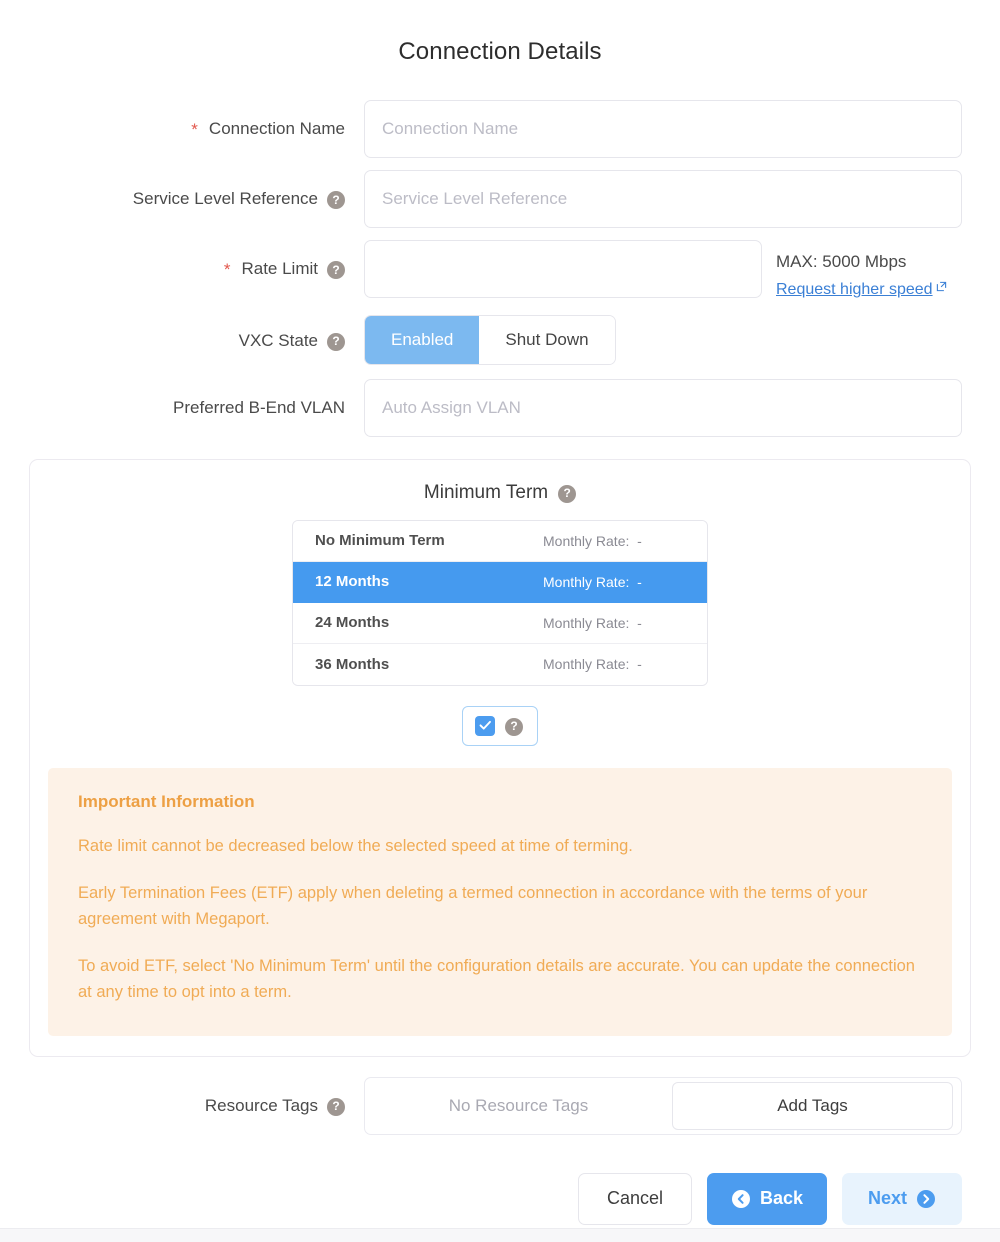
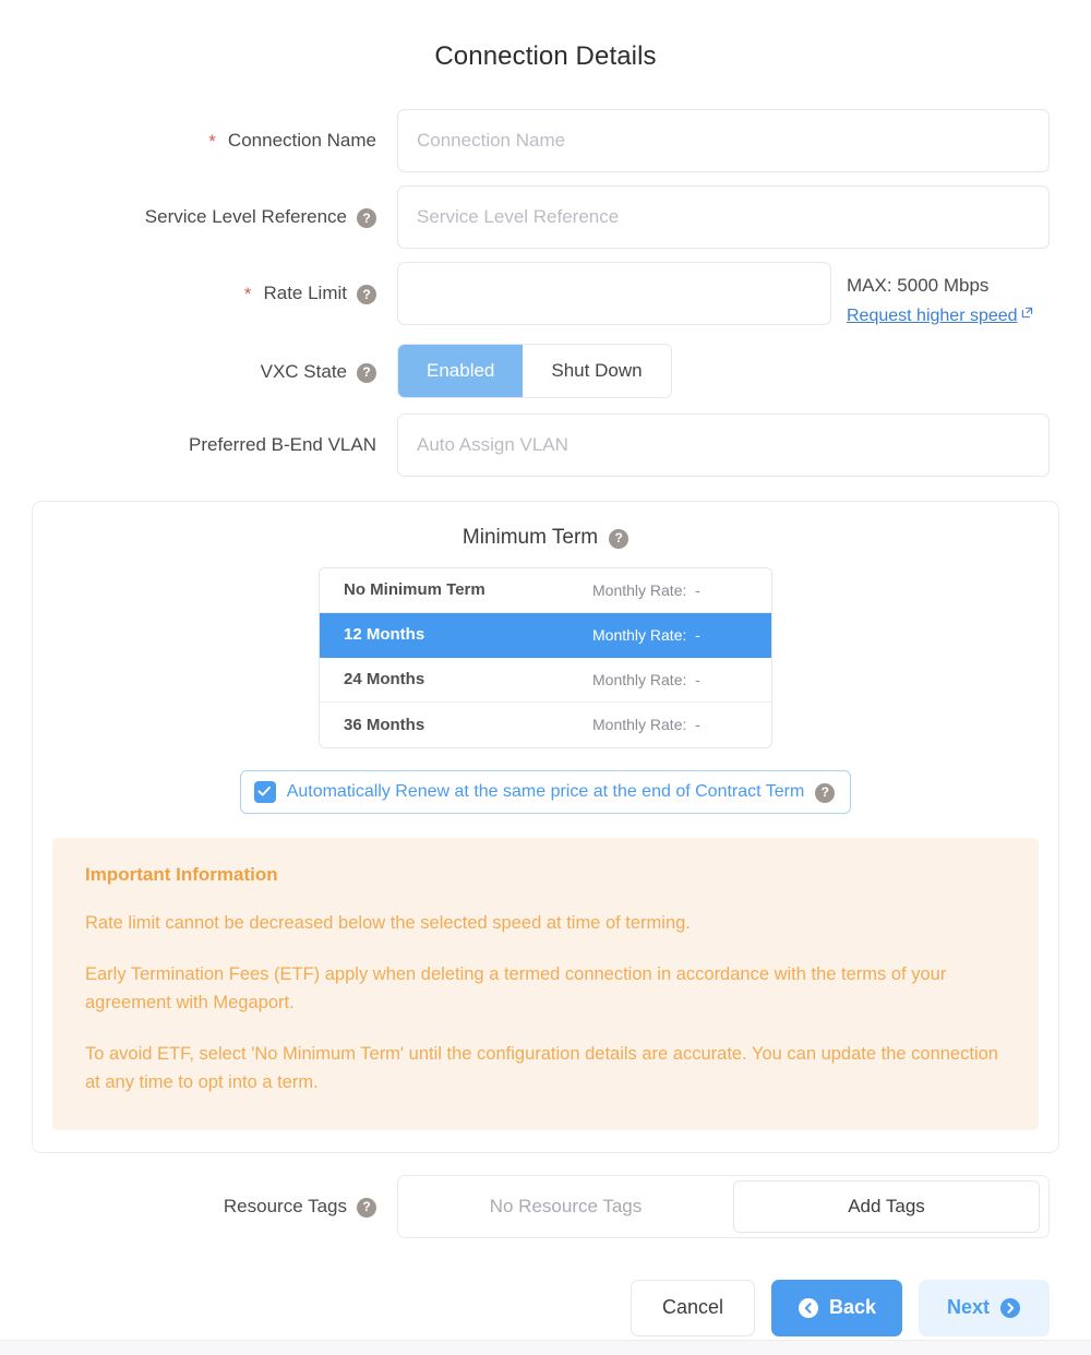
  Connection Details
  *
  Connection Name
  Connection Name
  Service Level Reference
  ?
  Service Level Reference
  *
  Rate Limit
  ?
  MAX: 5000 Mbps
  Request higher speed
  VXC State
  ?
  Enabled
  Shut Down
  Preferred B-End VLAN
  Auto Assign VLAN
  Minimum Term
  ?
  No Minimum Term
  Monthly Rate: -
  12 Months
  Monthly Rate: -
  24 Months
  Monthly Rate: -
  36 Months
  Monthly Rate: -
+ Automatically Renew at the same price at the end of Contract Term
  ?
  Important Information
  Rate limit cannot be decreased below the selected speed at time of terming.
  Early Termination Fees (ETF) apply when deleting a termed connection in accordance with the terms of your agreement with Megaport.
  To avoid ETF, select 'No Minimum Term' until the configuration details are accurate. You can update the connection at any time to opt into a term.
  Resource Tags
  ?
  No Resource Tags
  Add Tags
  Cancel
  Back
  Next
